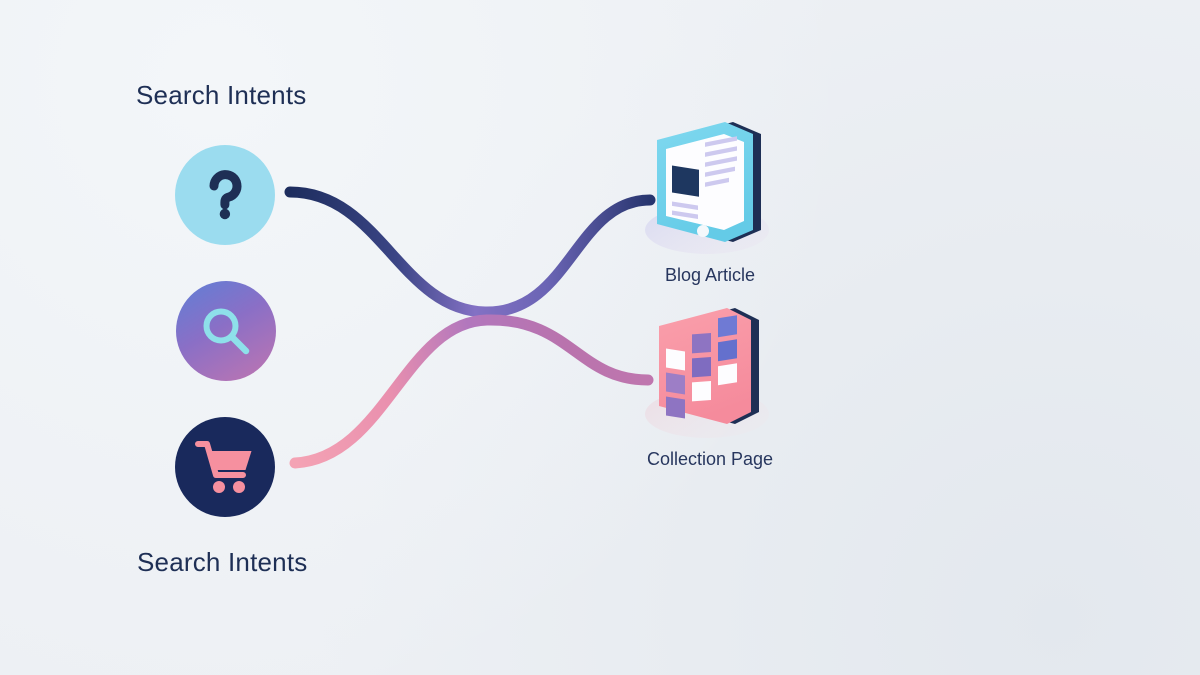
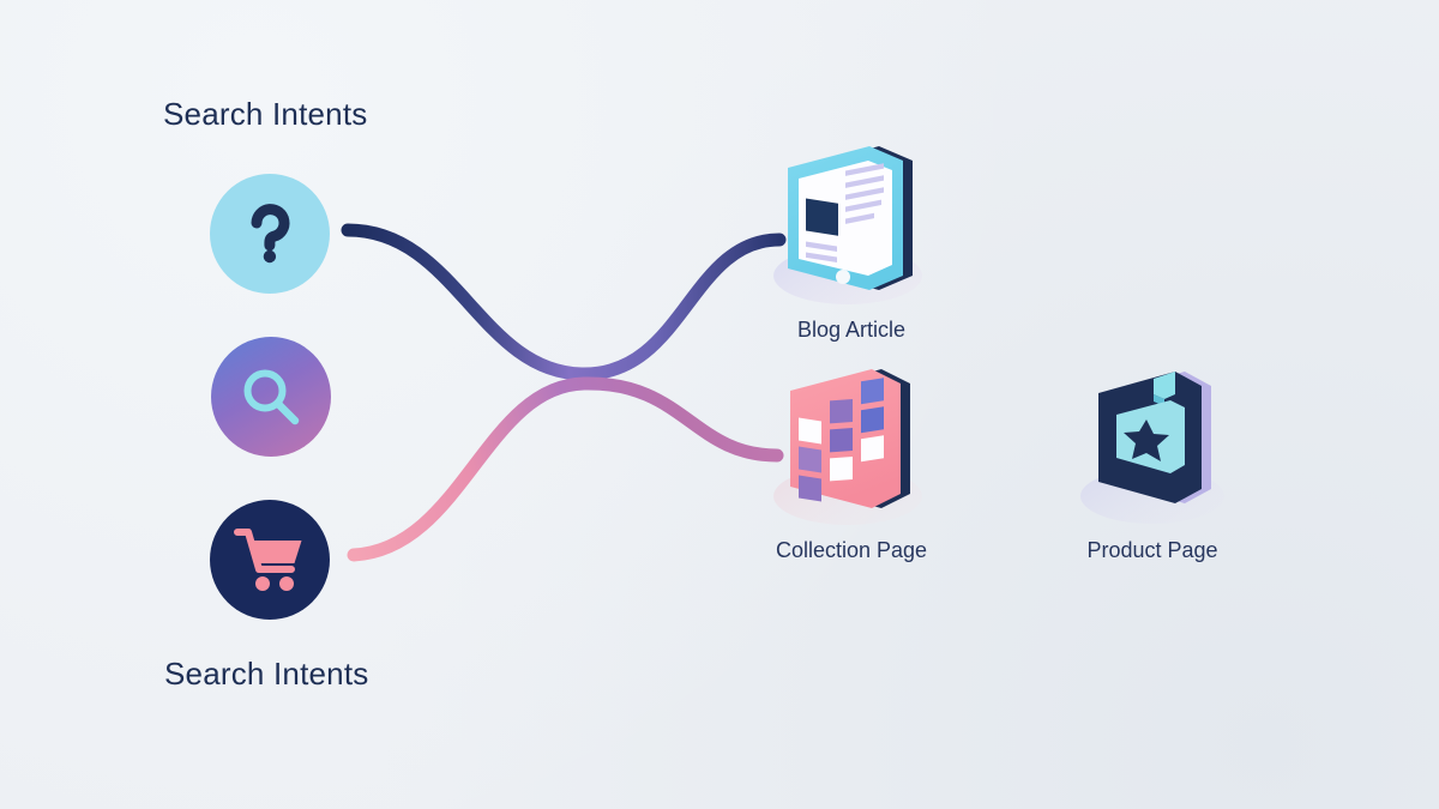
  Search Intents
  Search Intents
  Blog Article
  Collection Page
+ Product Page
